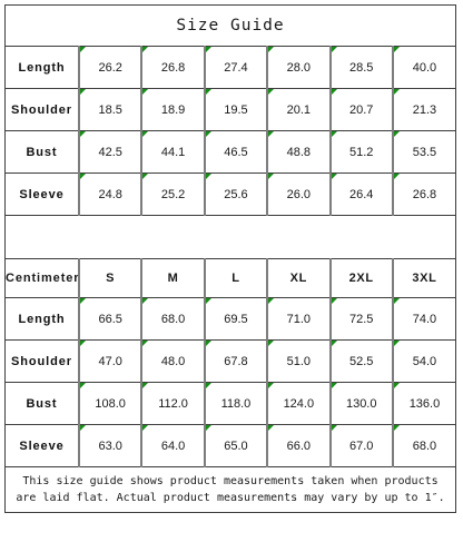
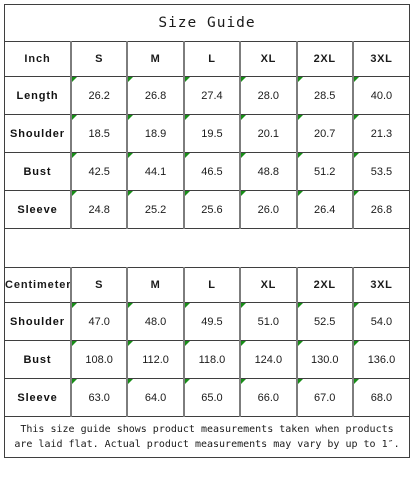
  Size Guide
+ Inch	S	M	L	XL	2XL	3XL
  Length	26.2	26.8	27.4	28.0	28.5	40.0
  Shoulder	18.5	18.9	19.5	20.1	20.7	21.3
  Bust	42.5	44.1	46.5	48.8	51.2	53.5
  Sleeve	24.8	25.2	25.6	26.0	26.4	26.8
  Centimeter	S	M	L	XL	2XL	3XL
- Length	66.5	68.0	69.5	71.0	72.5	74.0
- Shoulder	47.0	48.0	67.8	51.0	52.5	54.0
+ Shoulder	47.0	48.0	49.5	51.0	52.5	54.0
  Bust	108.0	112.0	118.0	124.0	130.0	136.0
  Sleeve	63.0	64.0	65.0	66.0	67.0	68.0
  This size guide shows product measurements taken when products are laid flat. Actual product measurements may vary by up to 1″.
